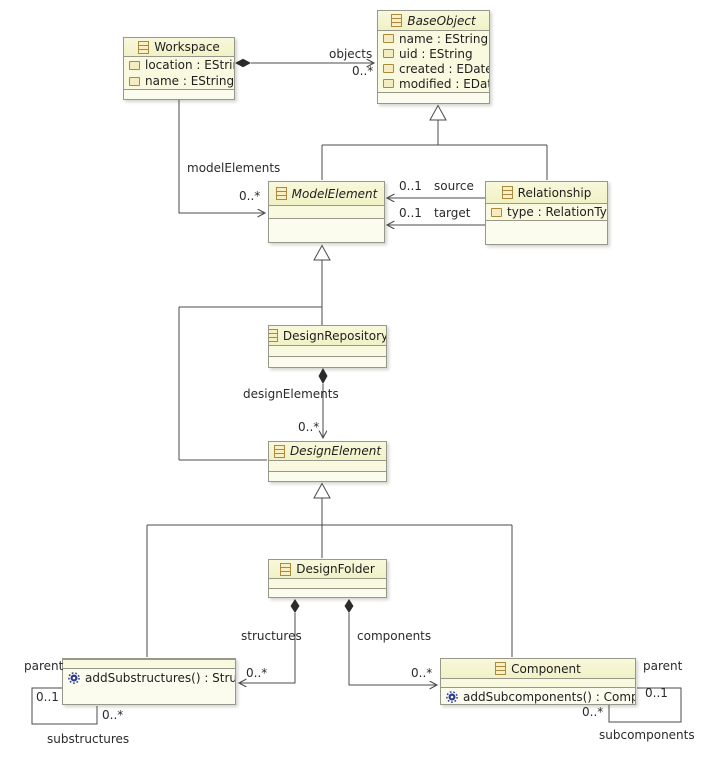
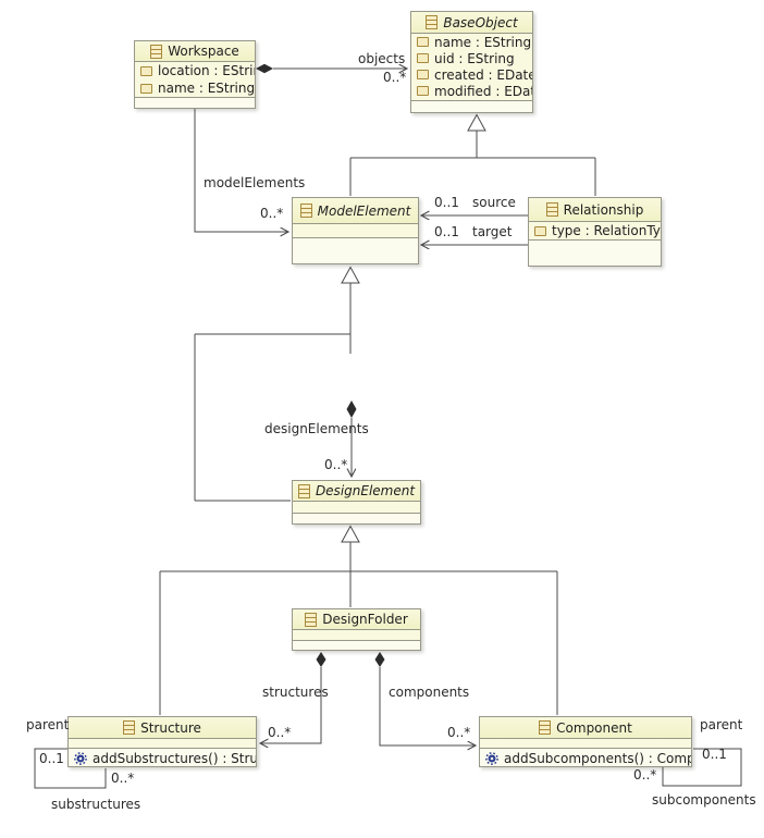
  Workspace
  location : EStri
  name : EString
  BaseObject
  name : EString
  uid : EString
  created : EDate
  modified : EDa
  ModelElement
  Relationship
  type : RelationTy
- DesignRepository
  DesignElement
  DesignFolder
+ Structure
  addSubstructures() : Stru
  Component
  addSubcomponents() : Comp
  objects
  0..*
  modelElements
  0..*
  0..1
  source
  0..1
  target
  designElements
  0..*
  structures
  0..*
  components
  0..*
  parent
  0..1
  0..*
  substructures
  parent
  0..1
  0..*
  subcomponents
